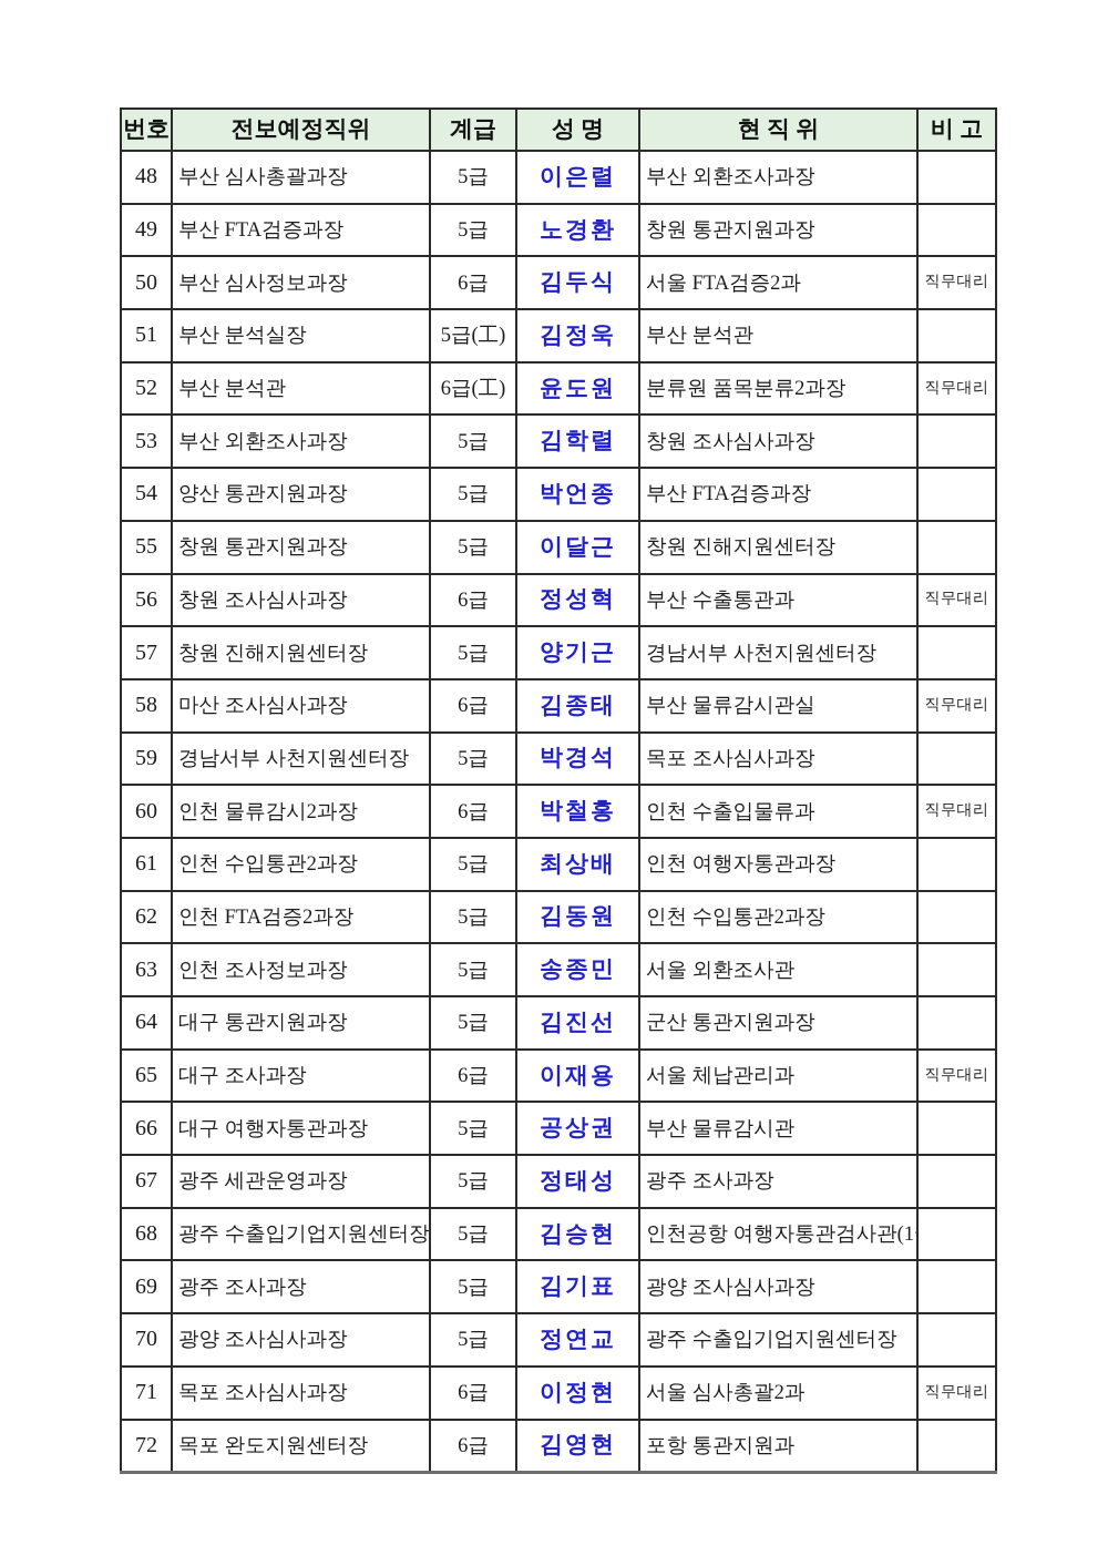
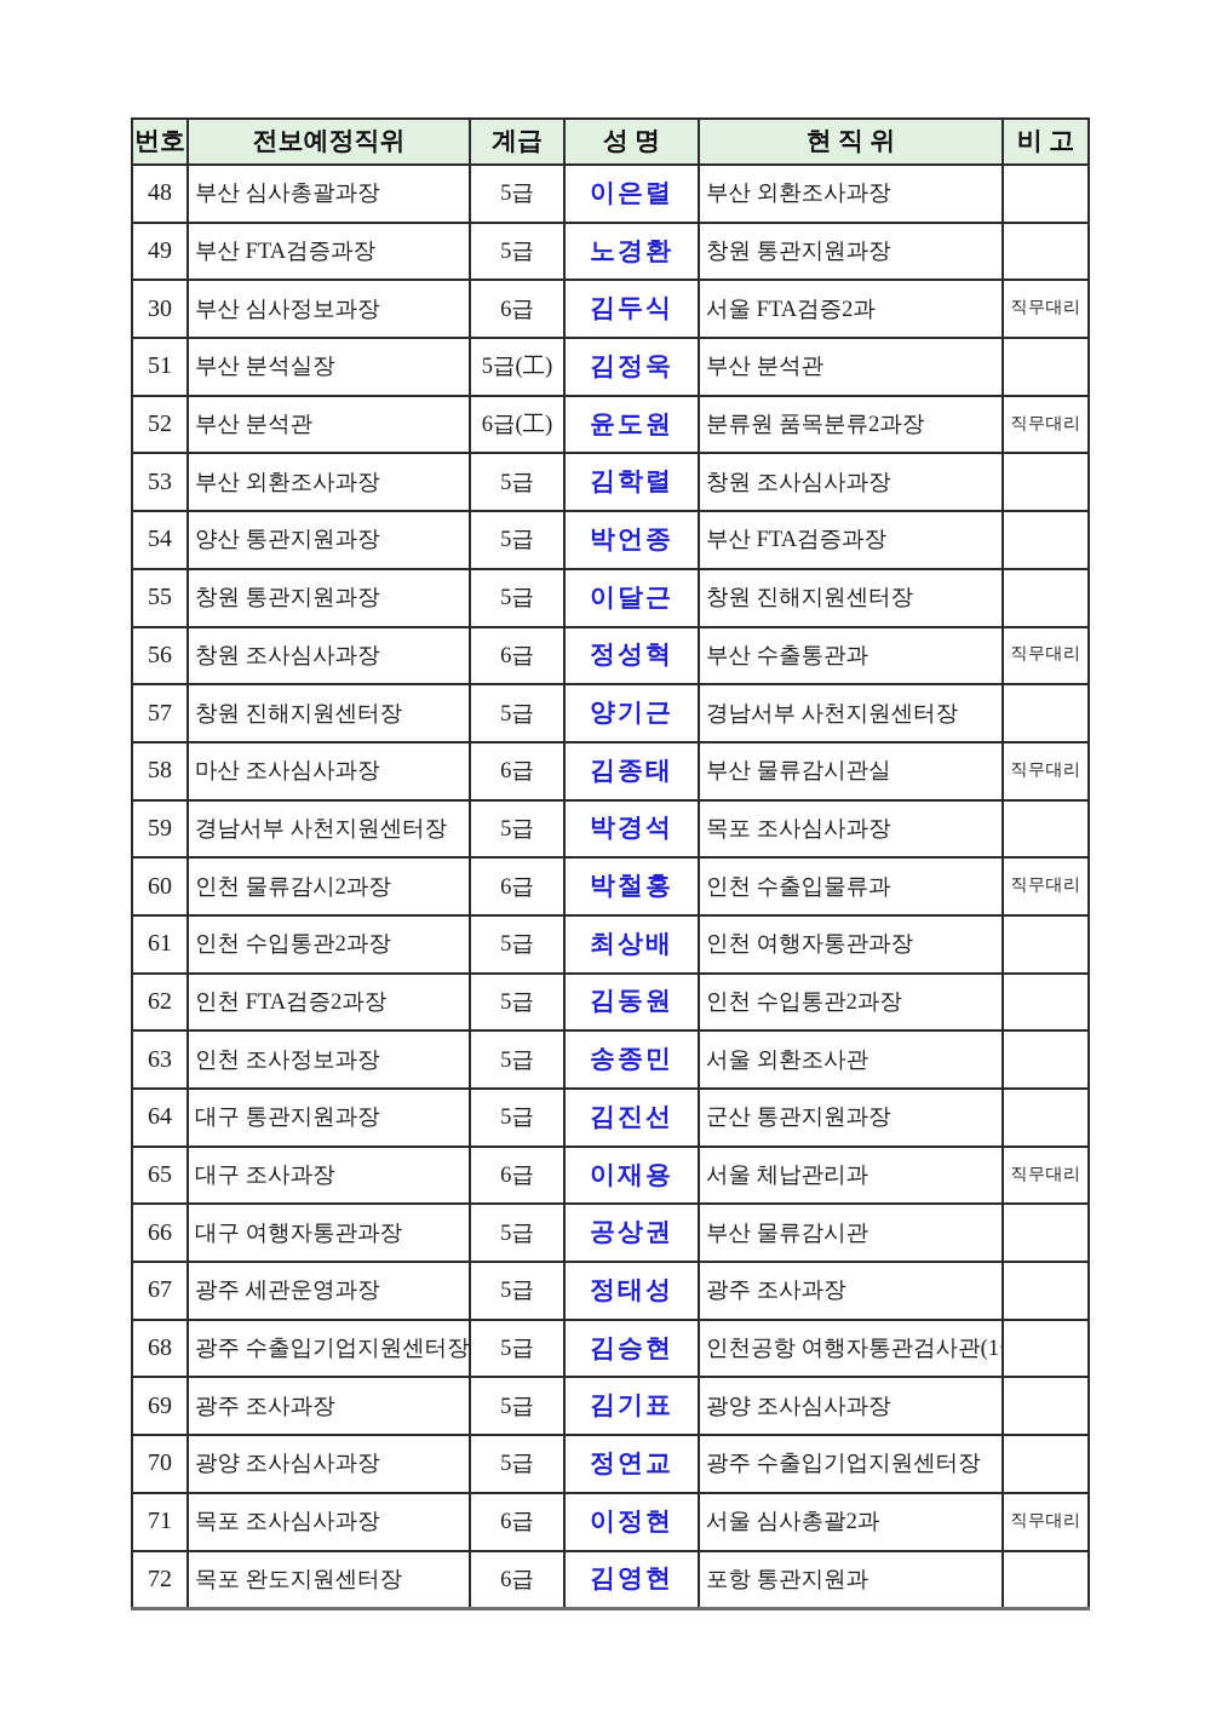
  번호	전보예정직위	계급	성 명	현 직 위	비 고
  48	부산 심사총괄과장	5급	이은렬	부산 외환조사과장
  49	부산 FTA검증과장	5급	노경환	창원 통관지원과장
- 50	부산 심사정보과장	6급	김두식	서울 FTA검증2과	직무대리
+ 30	부산 심사정보과장	6급	김두식	서울 FTA검증2과	직무대리
  51	부산 분석실장	5급(工)	김정욱	부산 분석관
  52	부산 분석관	6급(工)	윤도원	분류원 품목분류2과장	직무대리
  53	부산 외환조사과장	5급	김학렬	창원 조사심사과장
  54	양산 통관지원과장	5급	박언종	부산 FTA검증과장
  55	창원 통관지원과장	5급	이달근	창원 진해지원센터장
  56	창원 조사심사과장	6급	정성혁	부산 수출통관과	직무대리
  57	창원 진해지원센터장	5급	양기근	경남서부 사천지원센터장
  58	마산 조사심사과장	6급	김종태	부산 물류감시관실	직무대리
  59	경남서부 사천지원센터장	5급	박경석	목포 조사심사과장
  60	인천 물류감시2과장	6급	박철홍	인천 수출입물류과	직무대리
  61	인천 수입통관2과장	5급	최상배	인천 여행자통관과장
  62	인천 FTA검증2과장	5급	김동원	인천 수입통관2과장
  63	인천 조사정보과장	5급	송종민	서울 외환조사관
  64	대구 통관지원과장	5급	김진선	군산 통관지원과장
  65	대구 조사과장	6급	이재용	서울 체납관리과	직무대리
  66	대구 여행자통관과장	5급	공상권	부산 물류감시관
  67	광주 세관운영과장	5급	정태성	광주 조사과장
  68	광주 수출입기업지원센터장	5급	김승현	인천공항 여행자통관검사관(1
  69	광주 조사과장	5급	김기표	광양 조사심사과장
  70	광양 조사심사과장	5급	정연교	광주 수출입기업지원센터장
  71	목포 조사심사과장	6급	이정현	서울 심사총괄2과	직무대리
  72	목포 완도지원센터장	6급	김영현	포항 통관지원과
